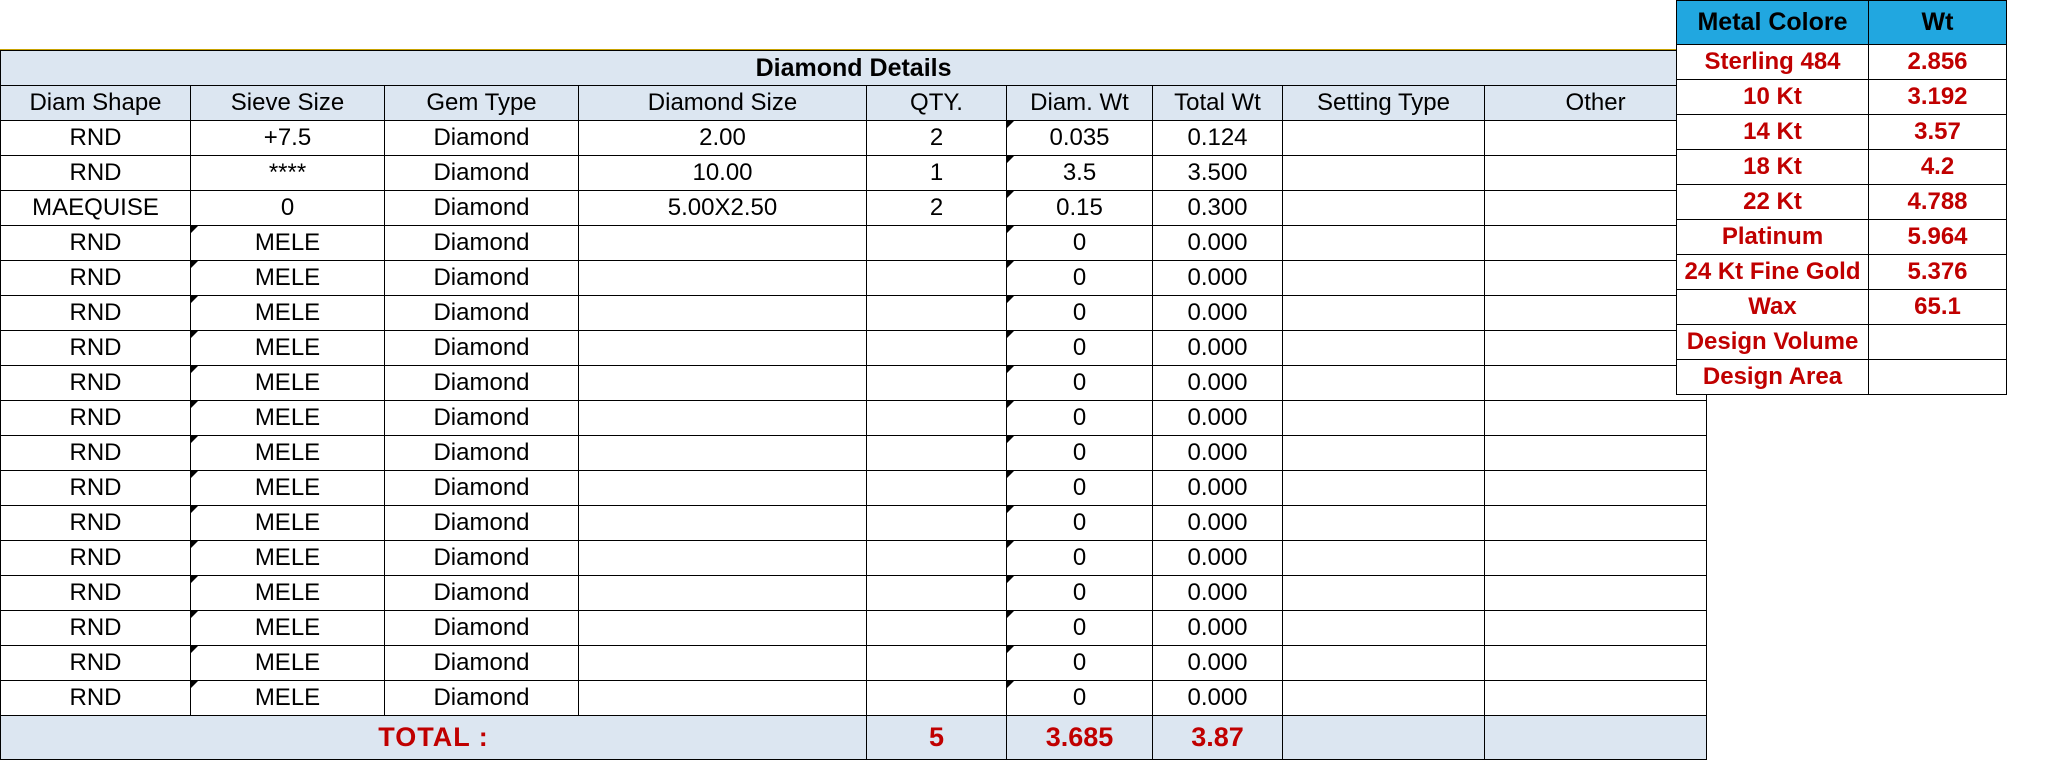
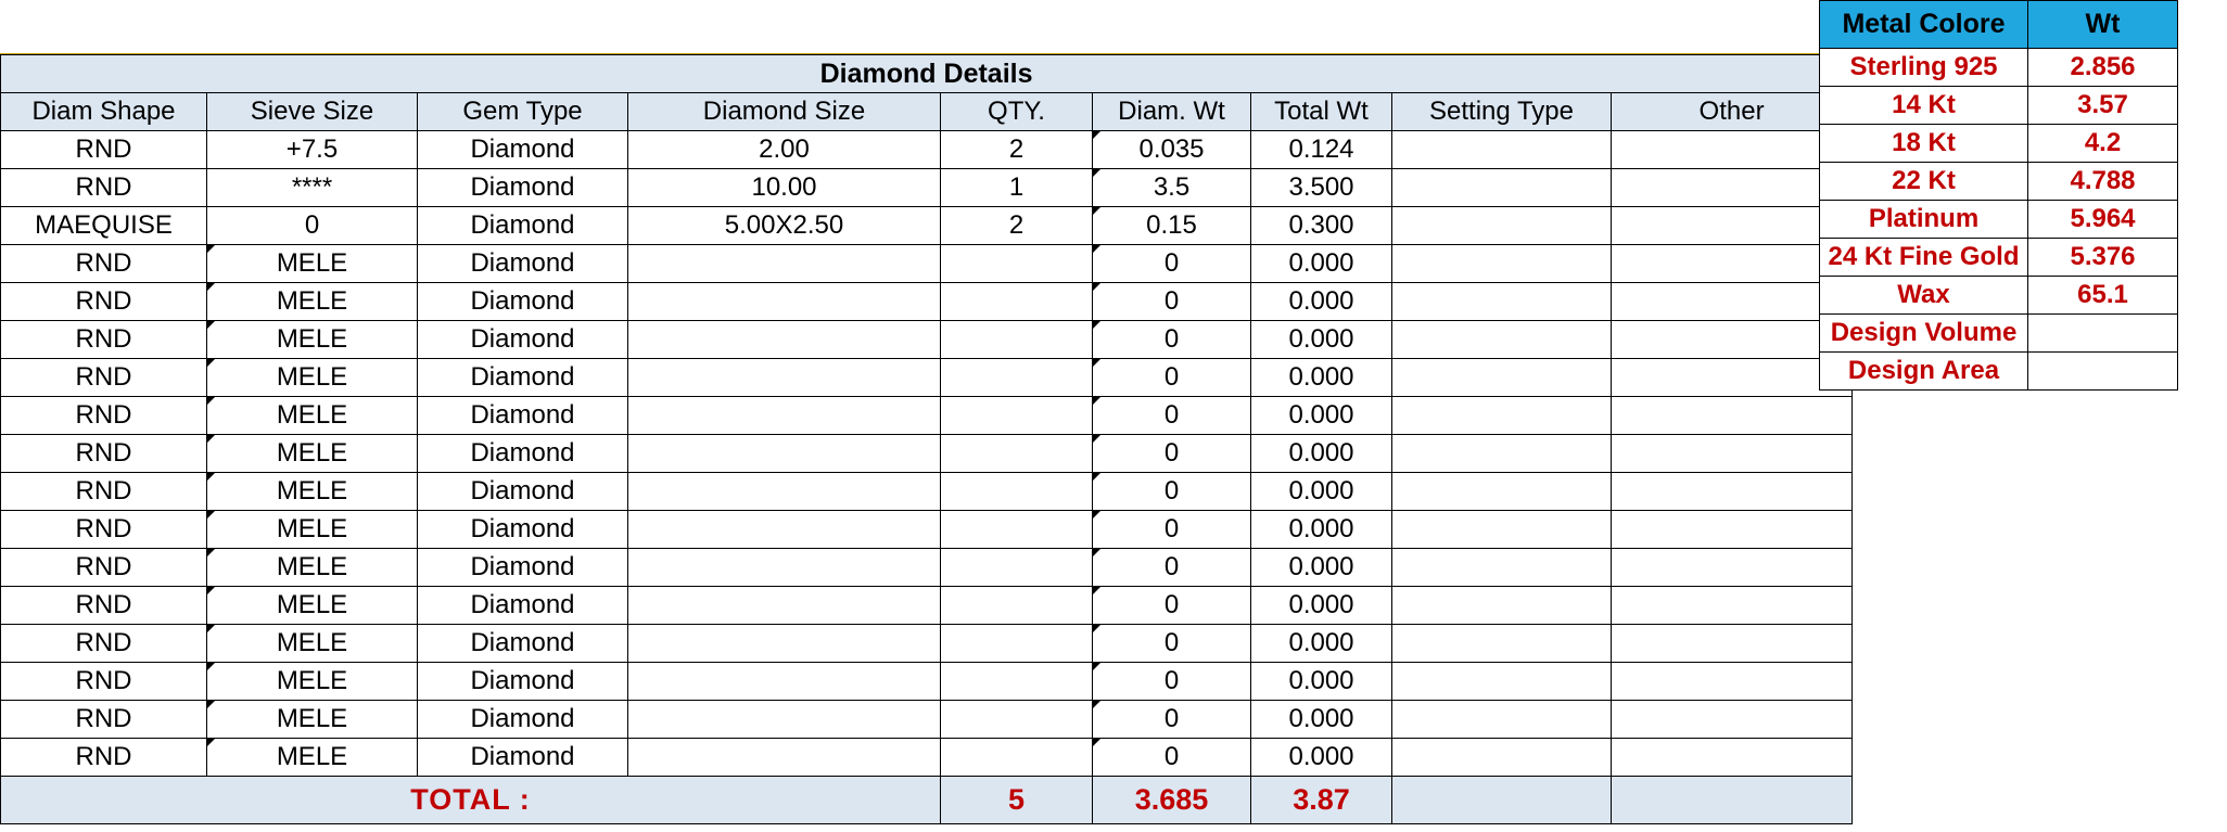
  Diamond Details
  Diam Shape	Sieve Size	Gem Type	Diamond Size	QTY.	Diam. Wt	Total Wt	Setting Type	Other
  RND	+7.5	Diamond	2.00	2	0.035	0.124
  RND	****	Diamond	10.00	1	3.5	3.500
  MAEQUISE	0	Diamond	5.00X2.50	2	0.15	0.300
  RND	MELE	Diamond			0	0.000
  RND	MELE	Diamond			0	0.000
  RND	MELE	Diamond			0	0.000
  RND	MELE	Diamond			0	0.000
  RND	MELE	Diamond			0	0.000
  RND	MELE	Diamond			0	0.000
  RND	MELE	Diamond			0	0.000
  RND	MELE	Diamond			0	0.000
  RND	MELE	Diamond			0	0.000
  RND	MELE	Diamond			0	0.000
  RND	MELE	Diamond			0	0.000
  RND	MELE	Diamond			0	0.000
  RND	MELE	Diamond			0	0.000
  RND	MELE	Diamond			0	0.000
  TOTAL :	5	3.685	3.87
  Metal Colore	Wt
- Sterling 484	2.856
+ Sterling 925	2.856
- 10 Kt	3.192
  14 Kt	3.57
  18 Kt	4.2
  22 Kt	4.788
  Platinum	5.964
  24 Kt Fine Gold	5.376
  Wax	65.1
  Design Volume
  Design Area
